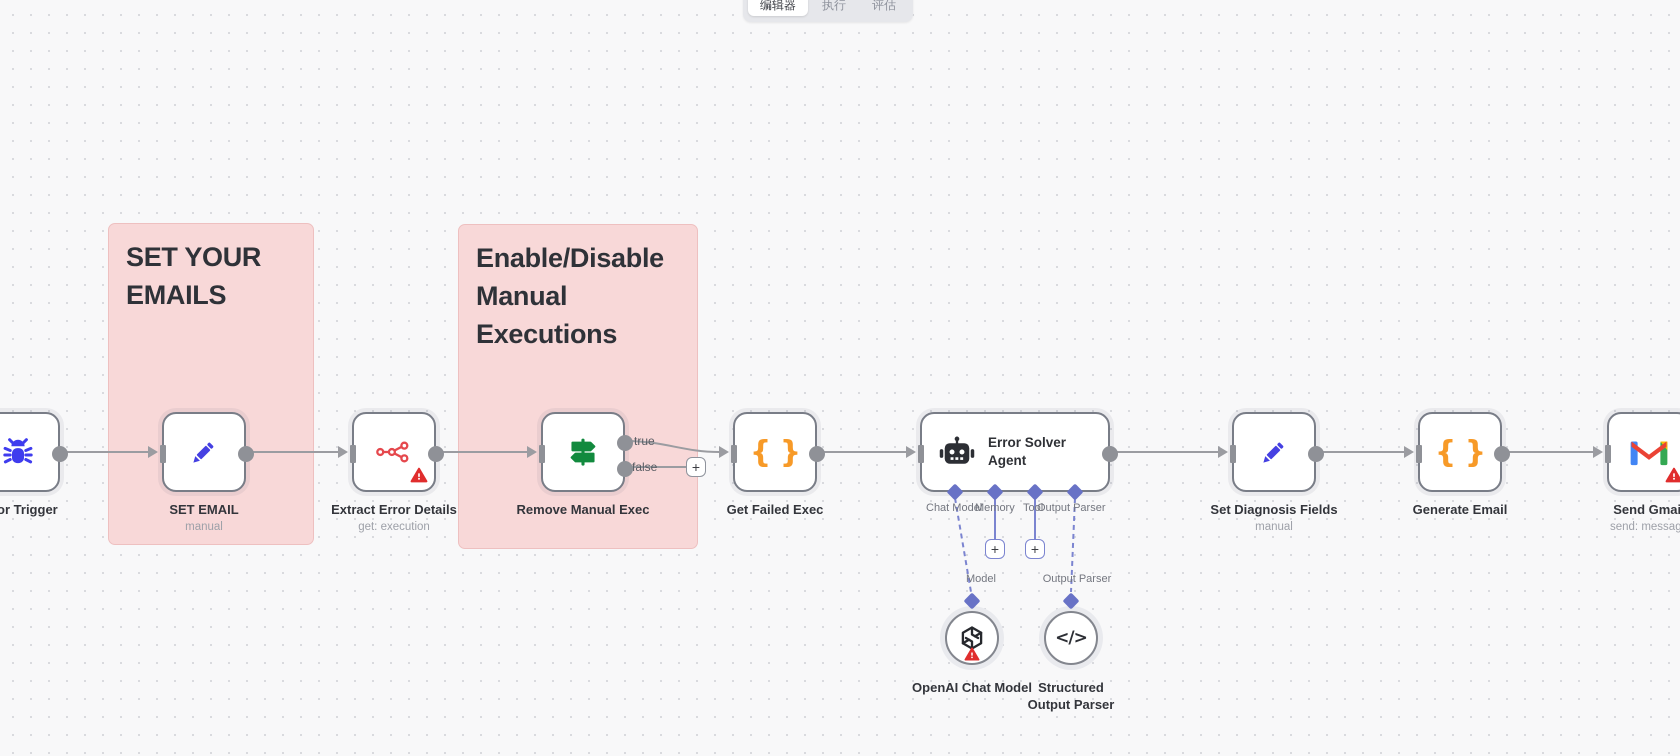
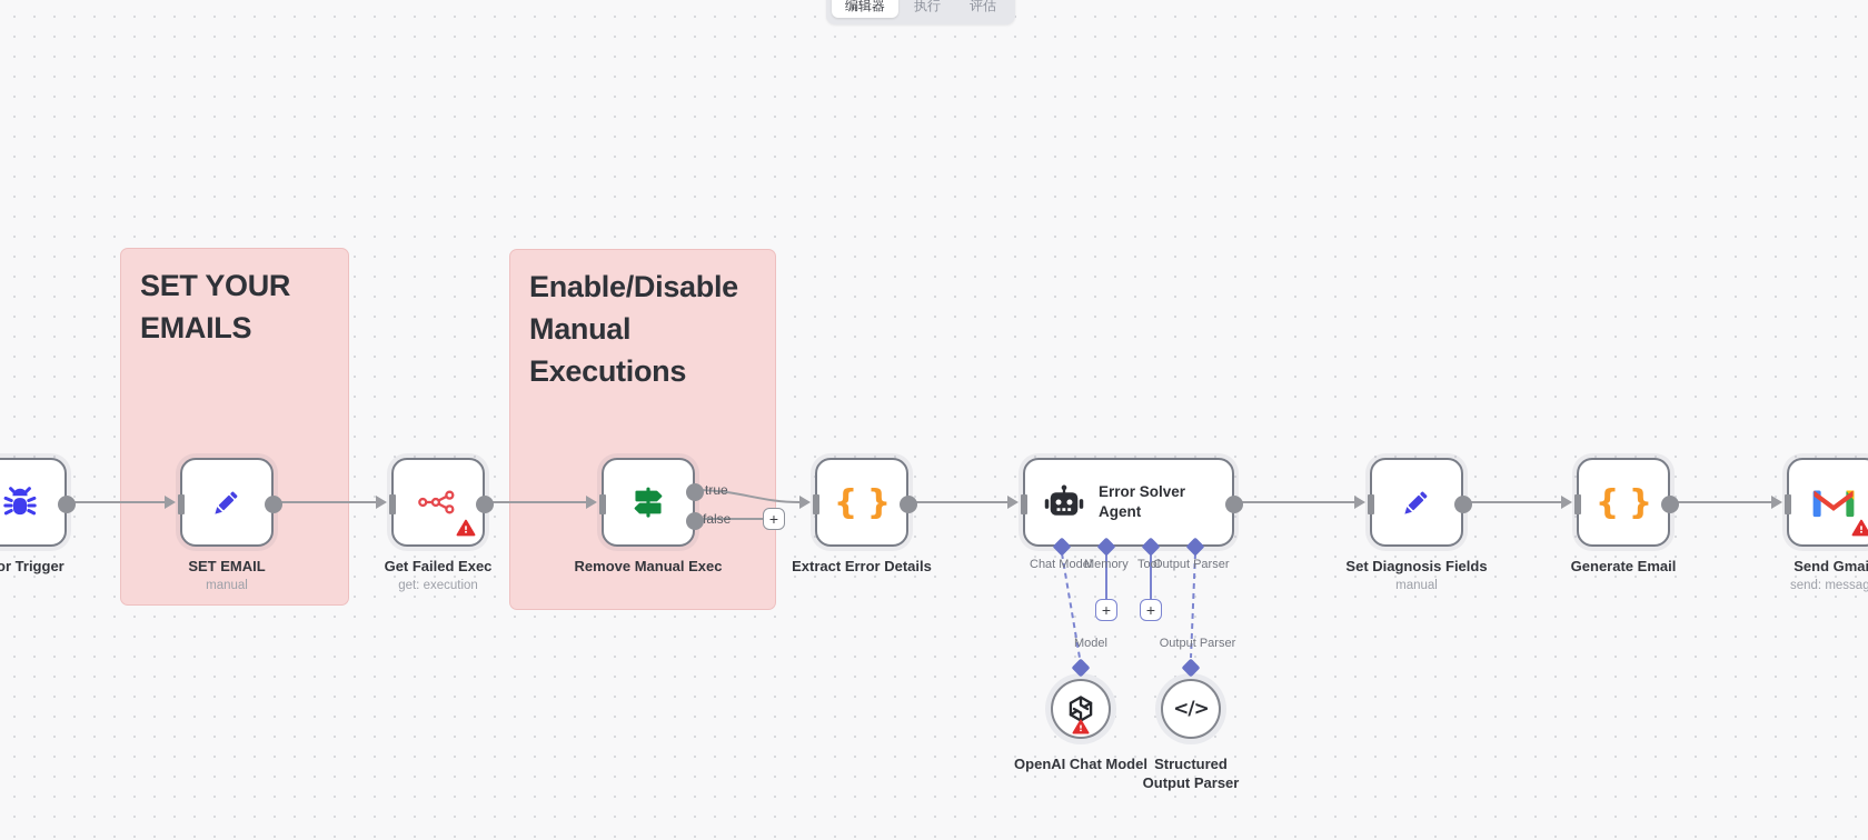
  编辑器
  执行
  评估
  SET YOUR EMAILS
  Enable/Disable Manual Executions
  or Trigger
  SET EMAIL
  manual
- Extract Error Details
+ Get Failed Exec
  get: execution
  Remove Manual Exec
  true
  false
  +
  { }
- Get Failed Exec
+ Extract Error Details
  Error Solver Agent
  Chat Model
  Memory
  Tool
  Output Parser
  +
  +
  Set Diagnosis Fields
  manual
  { }
  Generate Email
  Send Gmai
  send: messag
  Model
  Output Parser
  </>
  OpenAI Chat Model
  Structured Output Parser
